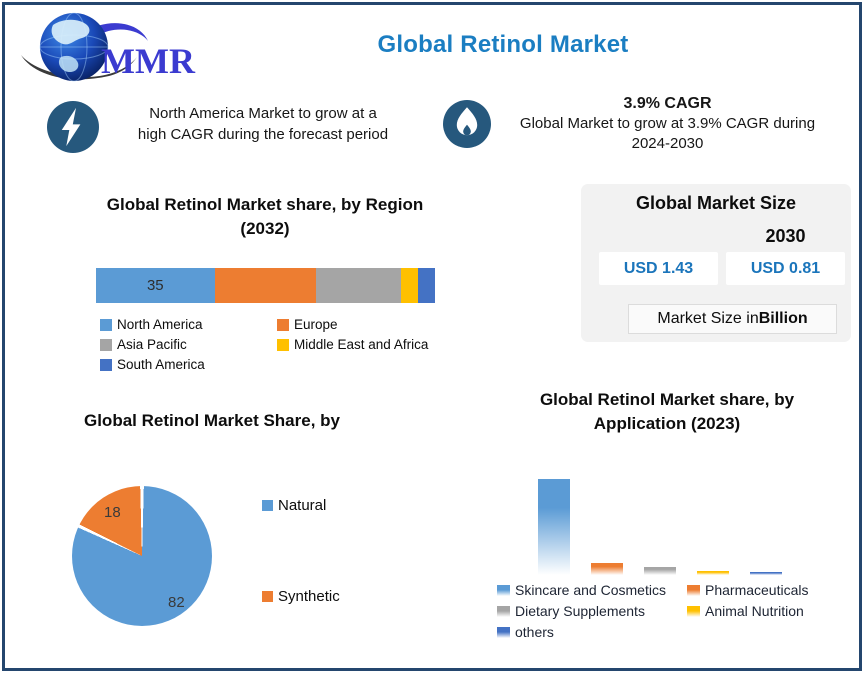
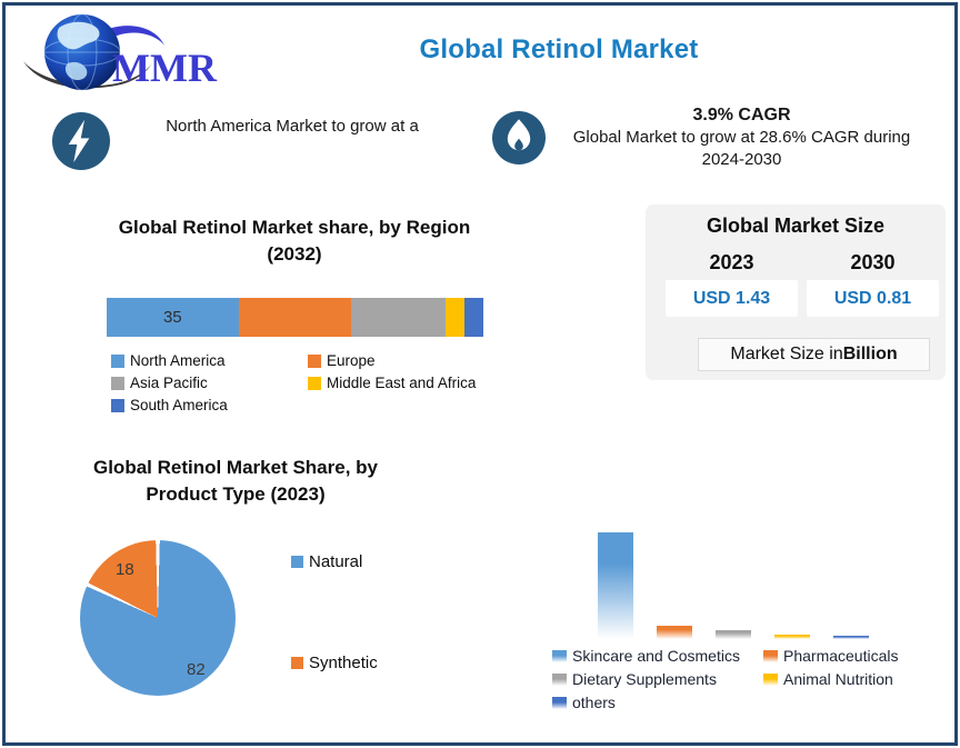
  MMR
  Global Retinol Market
  North America Market to grow at a
- high CAGR during the forecast period
  3.9% CAGR
- Global Market to grow at 3.9% CAGR during
+ Global Market to grow at 28.6% CAGR during
  2024-2030
  Global Retinol Market share, by Region
  (2032)
  35
  North America
  Europe
  Asia Pacific
  Middle East and Africa
  South America
  Global Retinol Market Share, by
+ Product Type (2023)
  18
  82
  Natural
  Synthetic
  Global Market Size
+ 2023
  2030
  USD 1.43
  USD 0.81
  Market Size in
  Billion
- Global Retinol Market share, by
- Application (2023)
  Skincare and Cosmetics
  Pharmaceuticals
  Dietary Supplements
  Animal Nutrition
  others
